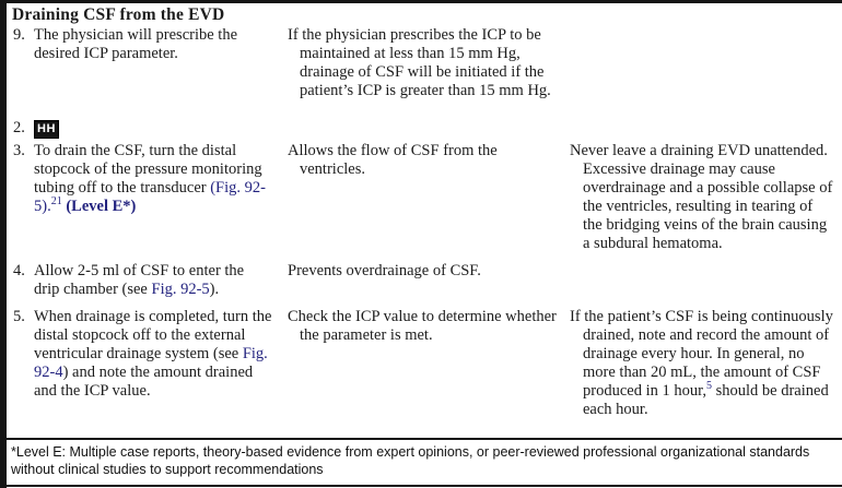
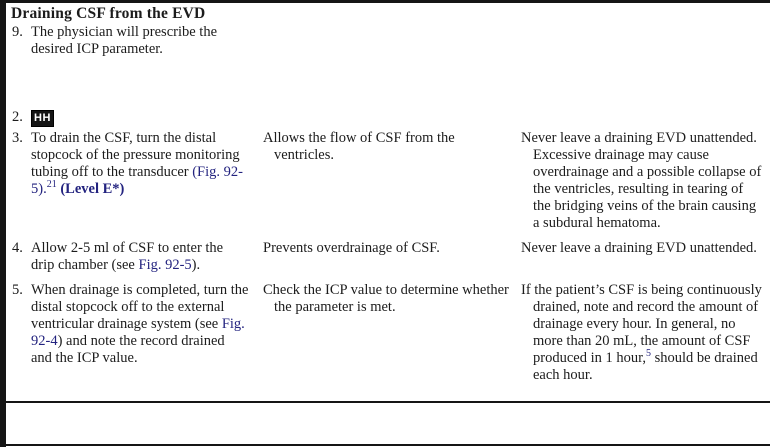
  Draining CSF from the EVD
  9.
  The physician will prescribe the desired ICP parameter.
- If the physician prescribes the ICP to be maintained at less than 15 mm Hg, drainage of CSF will be initiated if the patient’s ICP is greater than 15 mm Hg.
  2.
  HH
  3.
  To drain the CSF, turn the distal stopcock of the pressure monitoring tubing off to the transducer (Fig. 92-5).21 (Level E*)
  Allows the flow of CSF from the ventricles.
  Never leave a draining EVD unattended. Excessive drainage may cause overdrainage and a possible collapse of the ventricles, resulting in tearing of the bridging veins of the brain causing a subdural hematoma.
  4.
  Allow 2-5 ml of CSF to enter the drip chamber (see Fig. 92-5).
  Prevents overdrainage of CSF.
+ Never leave a draining EVD unattended.
  5.
- When drainage is completed, turn the distal stopcock off to the external ventricular drainage system (see Fig. 92-4) and note the amount drained and the ICP value.
+ When drainage is completed, turn the distal stopcock off to the external ventricular drainage system (see Fig. 92-4) and note the record drained and the ICP value.
  Check the ICP value to determine whether the parameter is met.
  If the patient’s CSF is being continuously drained, note and record the amount of drainage every hour. In general, no more than 20 mL, the amount of CSF produced in 1 hour,5 should be drained each hour.
- *Level E: Multiple case reports, theory-based evidence from expert opinions, or peer-reviewed professional organizational standards without clinical studies to support recommendations
